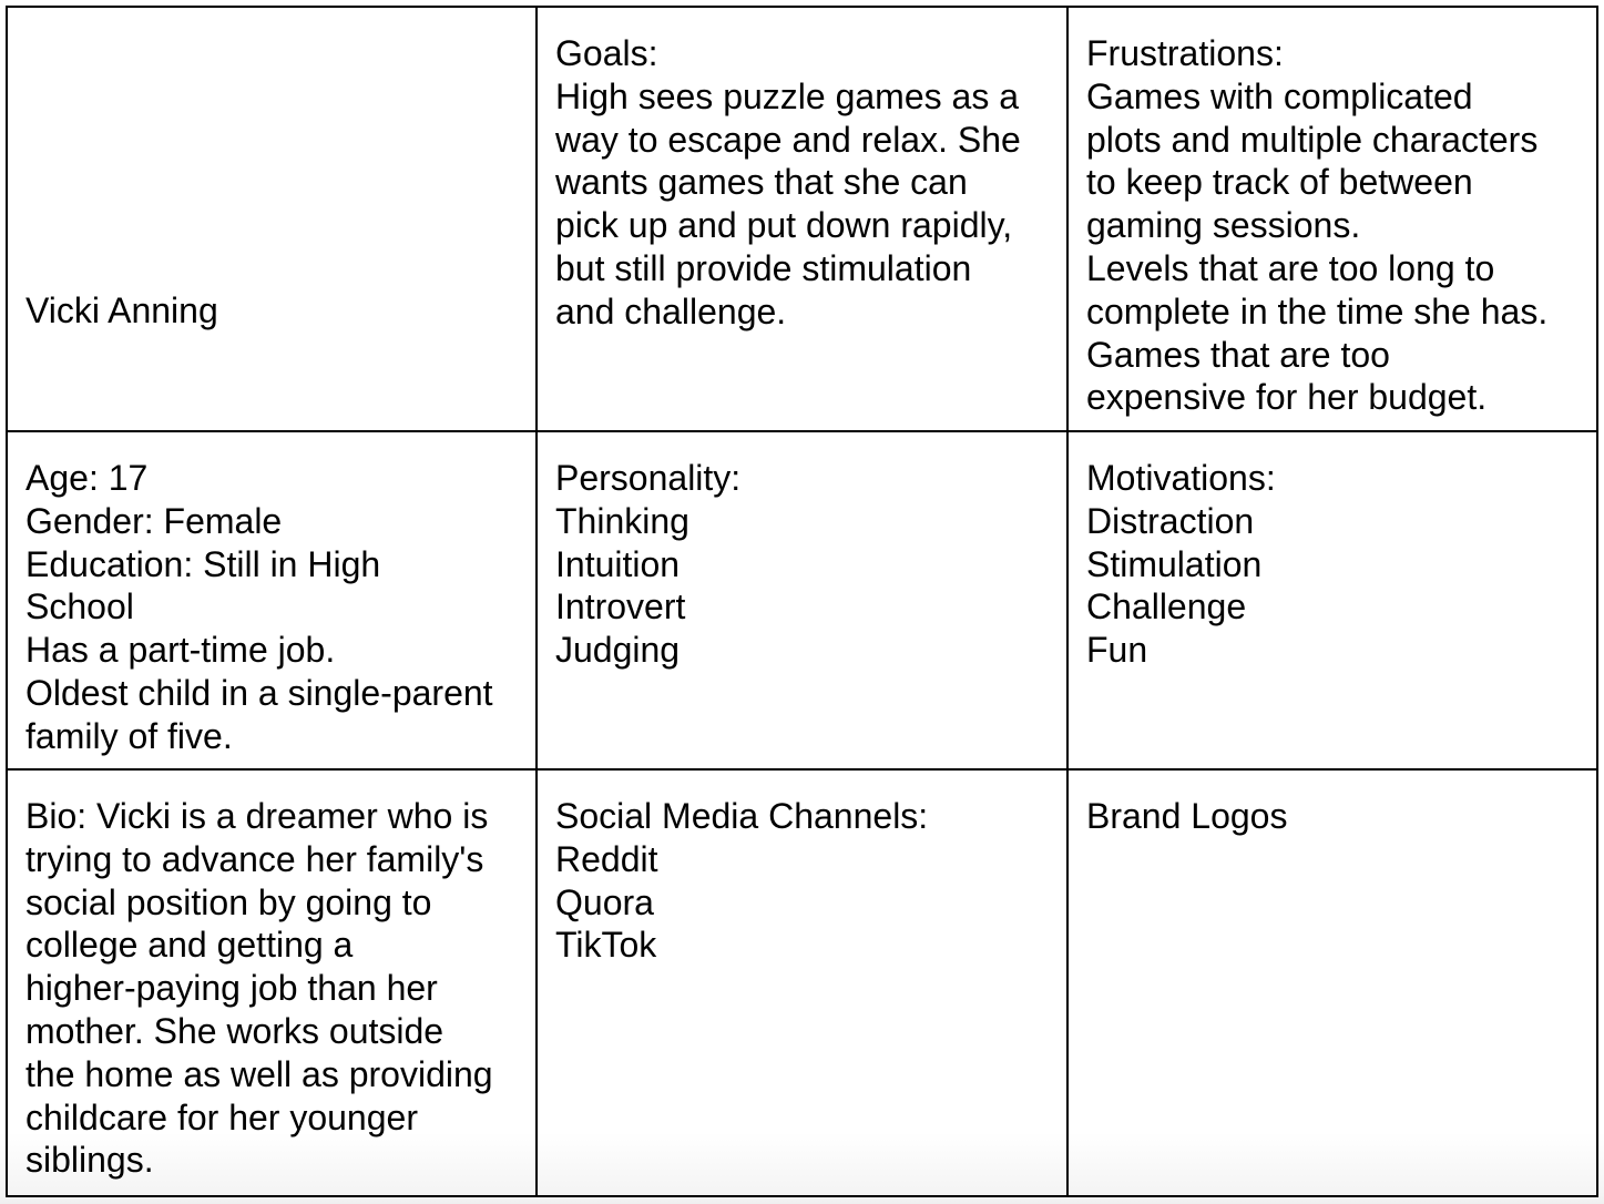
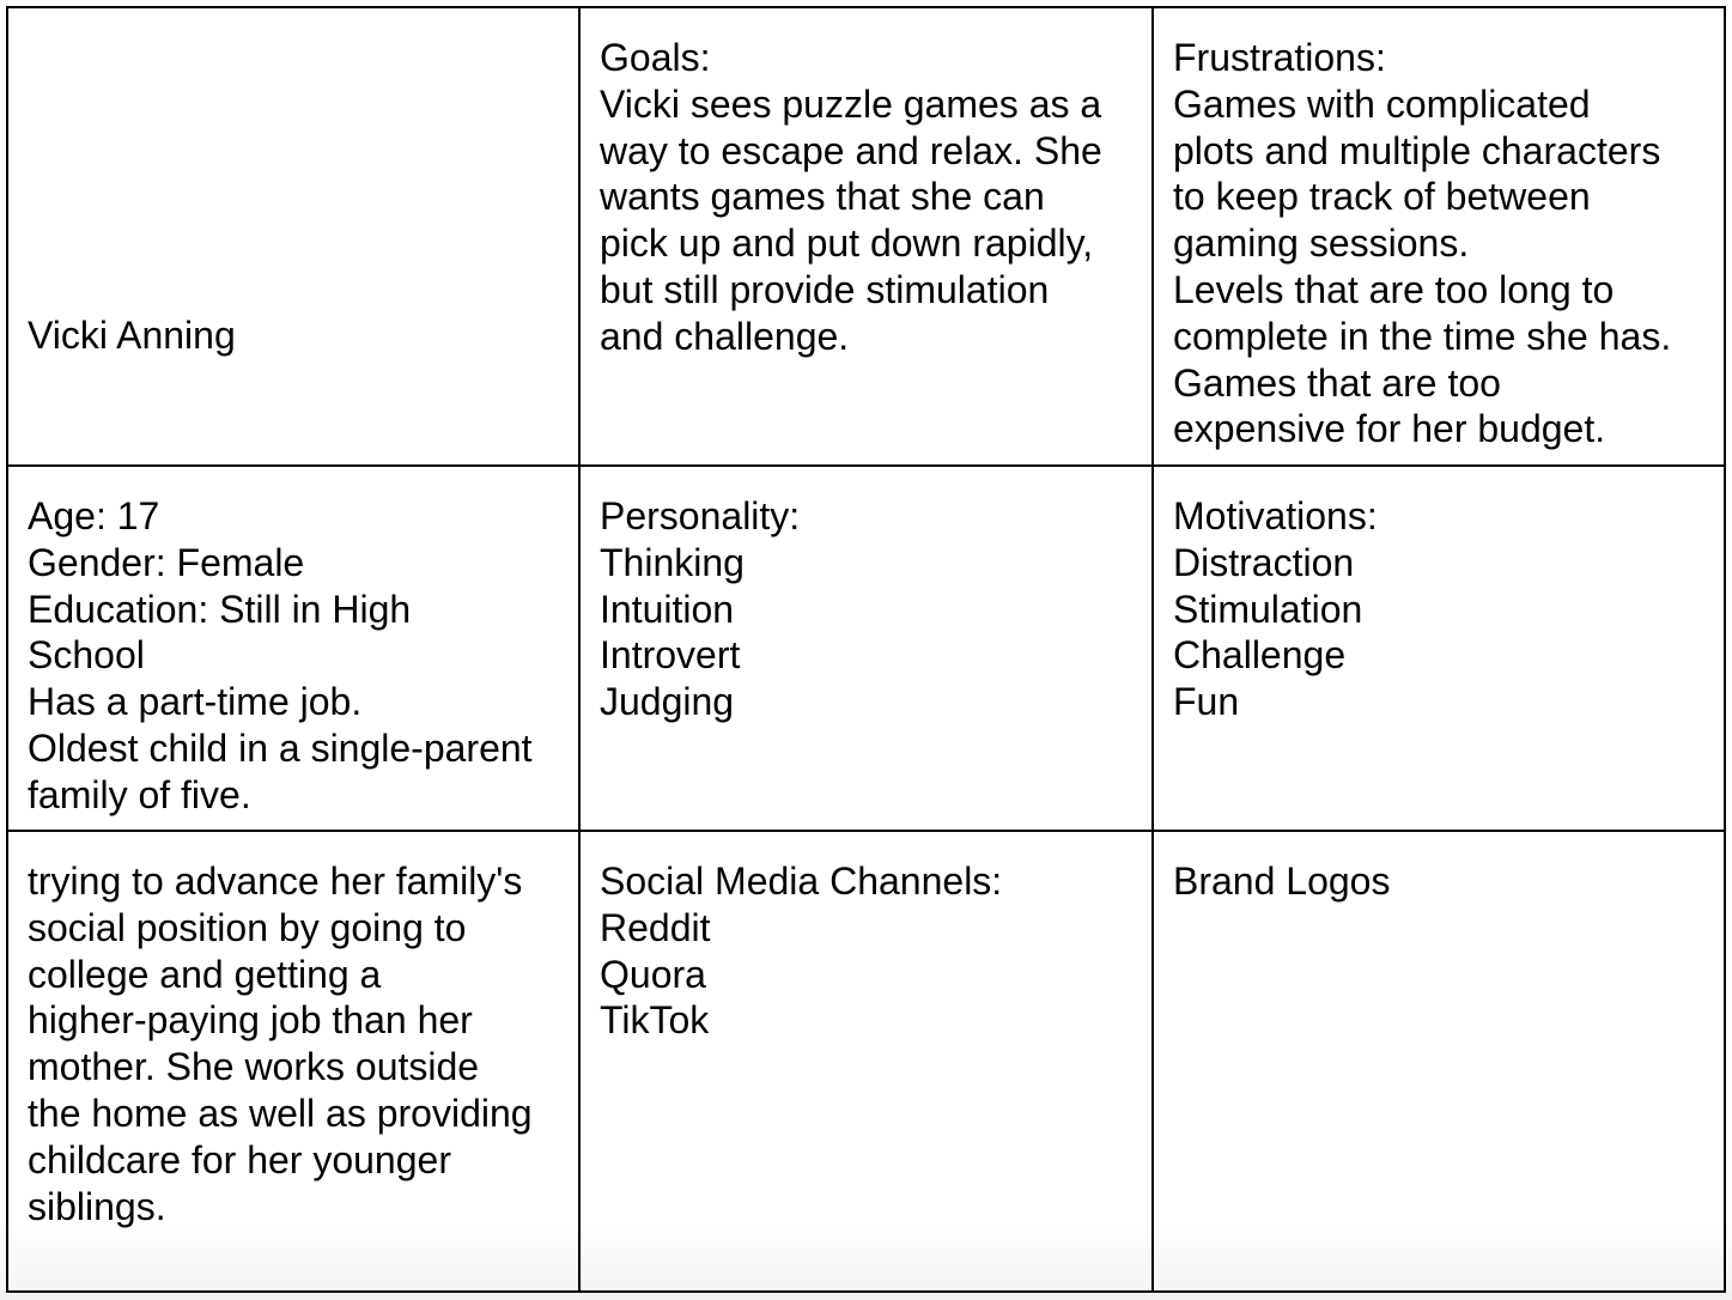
  Vicki Anning
  Goals:
- High sees puzzle games as a
+ Vicki sees puzzle games as a
  way to escape and relax. She
  wants games that she can
  pick up and put down rapidly,
  but still provide stimulation
  and challenge.
  Frustrations:
  Games with complicated
  plots and multiple characters
  to keep track of between
  gaming sessions.
  Levels that are too long to
  complete in the time she has.
  Games that are too
  expensive for her budget.
  Age: 17
  Gender: Female
  Education: Still in High
  School
  Has a part-time job.
  Oldest child in a single-parent
  family of five.
  Personality:
  Thinking
  Intuition
  Introvert
  Judging
  Motivations:
  Distraction
  Stimulation
  Challenge
  Fun
- Bio: Vicki is a dreamer who is
  trying to advance her family's
  social position by going to
  college and getting a
  higher-paying job than her
  mother. She works outside
  the home as well as providing
  childcare for her younger
  siblings.
  Social Media Channels:
  Reddit
  Quora
  TikTok
  Brand Logos
